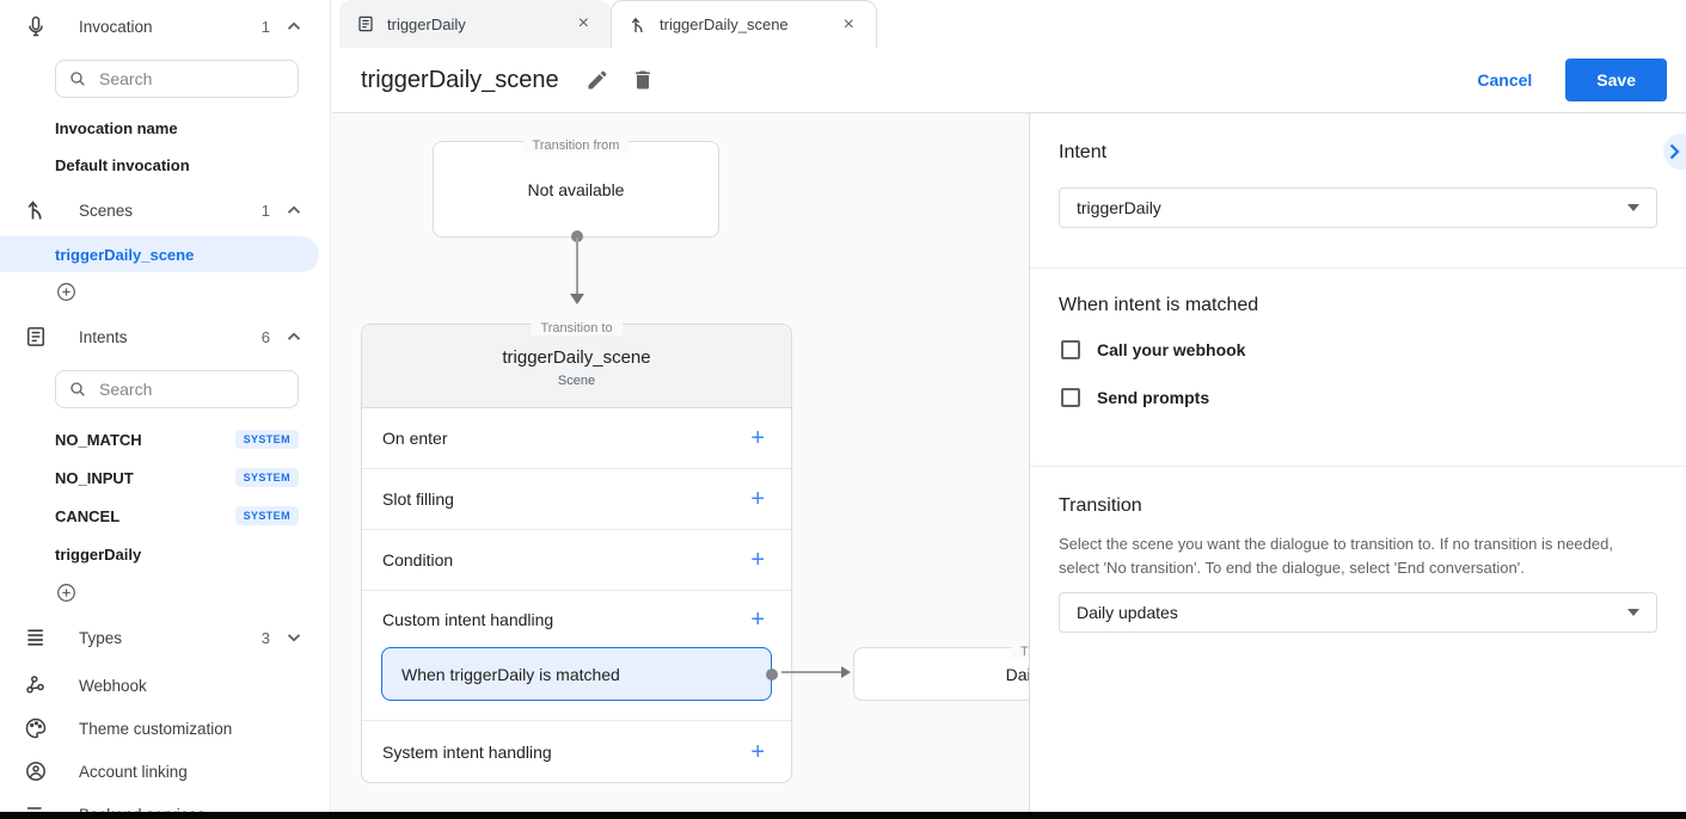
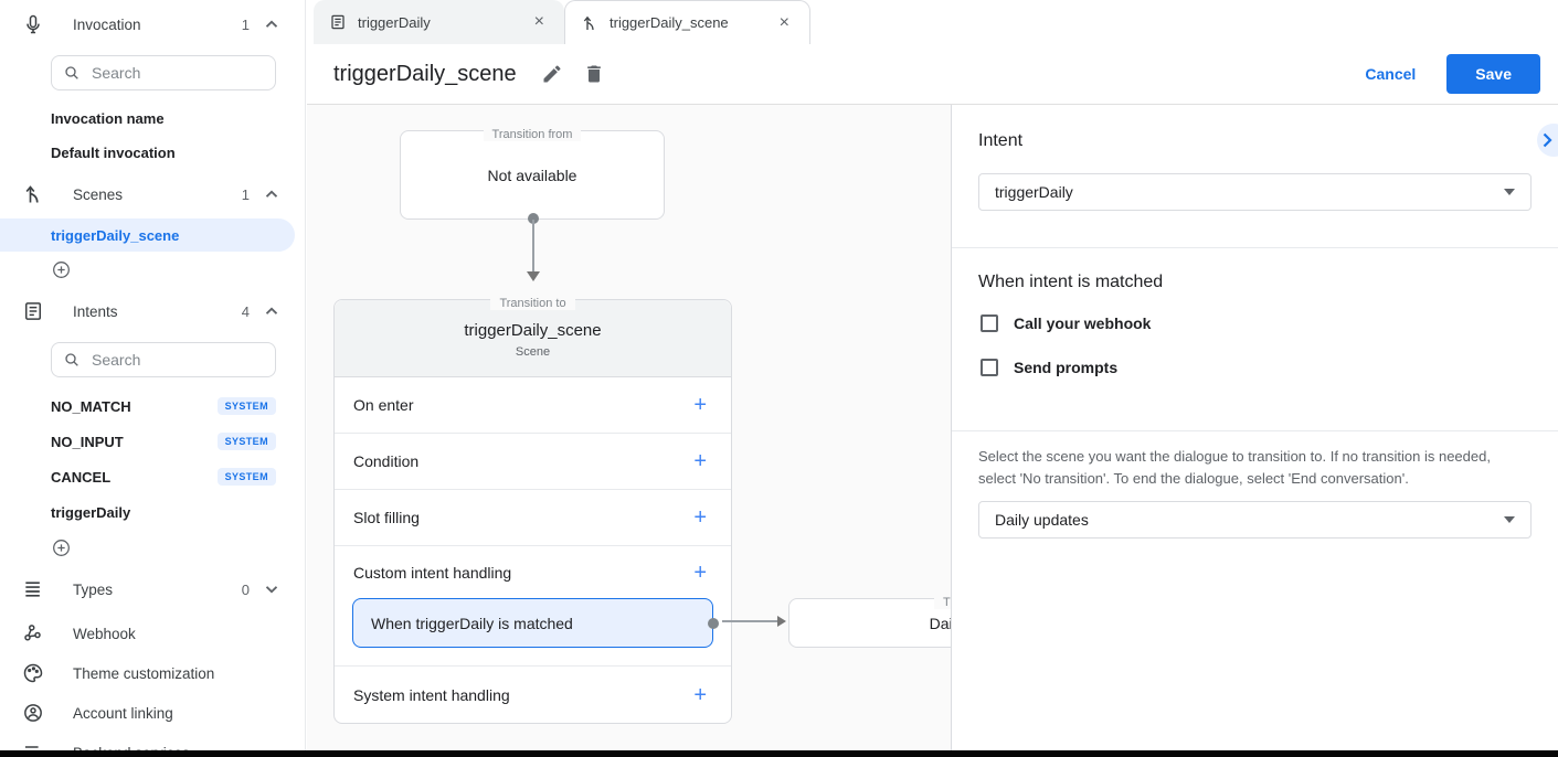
  Invocation
  1
  Search
  Invocation name
  Default invocation
  Scenes
  1
  triggerDaily_scene
  Intents
- 6
+ 4
  Search
  NO_MATCH
  SYSTEM
  NO_INPUT
  SYSTEM
  CANCEL
  SYSTEM
  triggerDaily
  Types
- 3
+ 0
  Webhook
  Theme customization
  Account linking
  triggerDaily
  ×
  triggerDaily_scene
  ×
  triggerDaily_scene
  Cancel
  Save
  Transition from
  Not available
  Transition to
  triggerDaily_scene
  Scene
  On enter
  +
- Slot filling
+ Condition
  +
- Condition
+ Slot filling
  +
  Custom intent handling
  +
  When triggerDaily is matched
  System intent handling
  +
  Intent
  triggerDaily
  When intent is matched
  Call your webhook
  Send prompts
- Transition
  Select the scene you want the dialogue to transition to. If no transition is needed, select 'No transition'. To end the dialogue, select 'End conversation'.
  Daily updates
